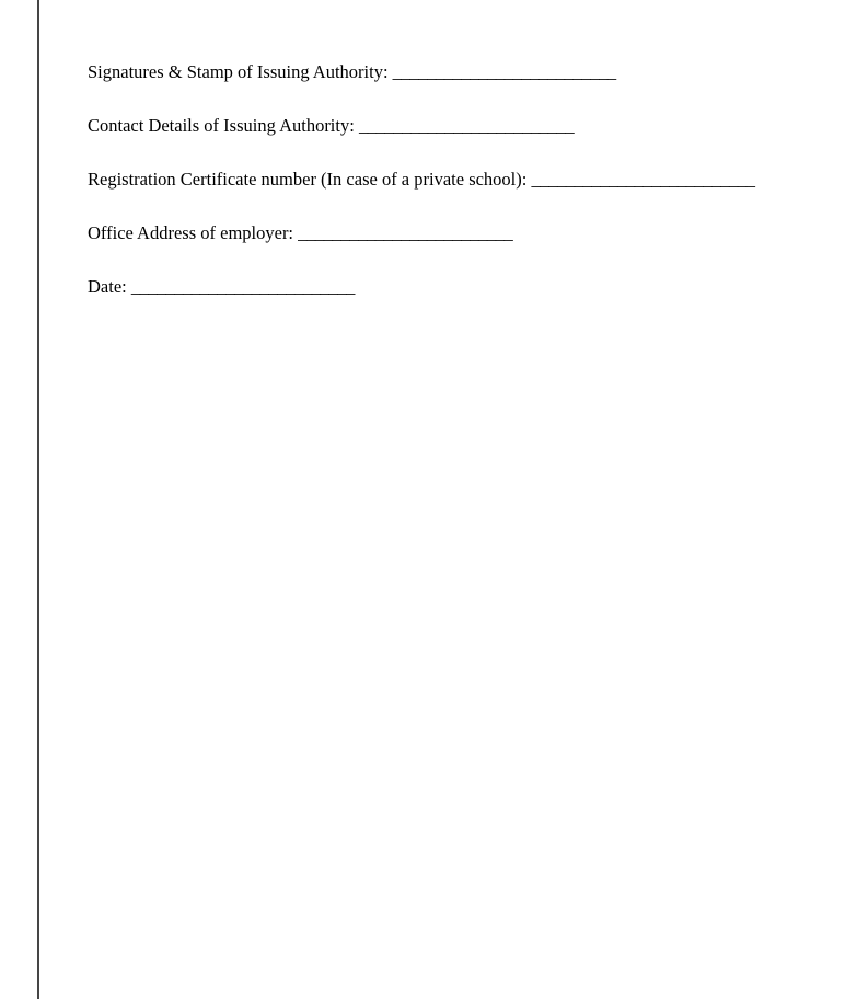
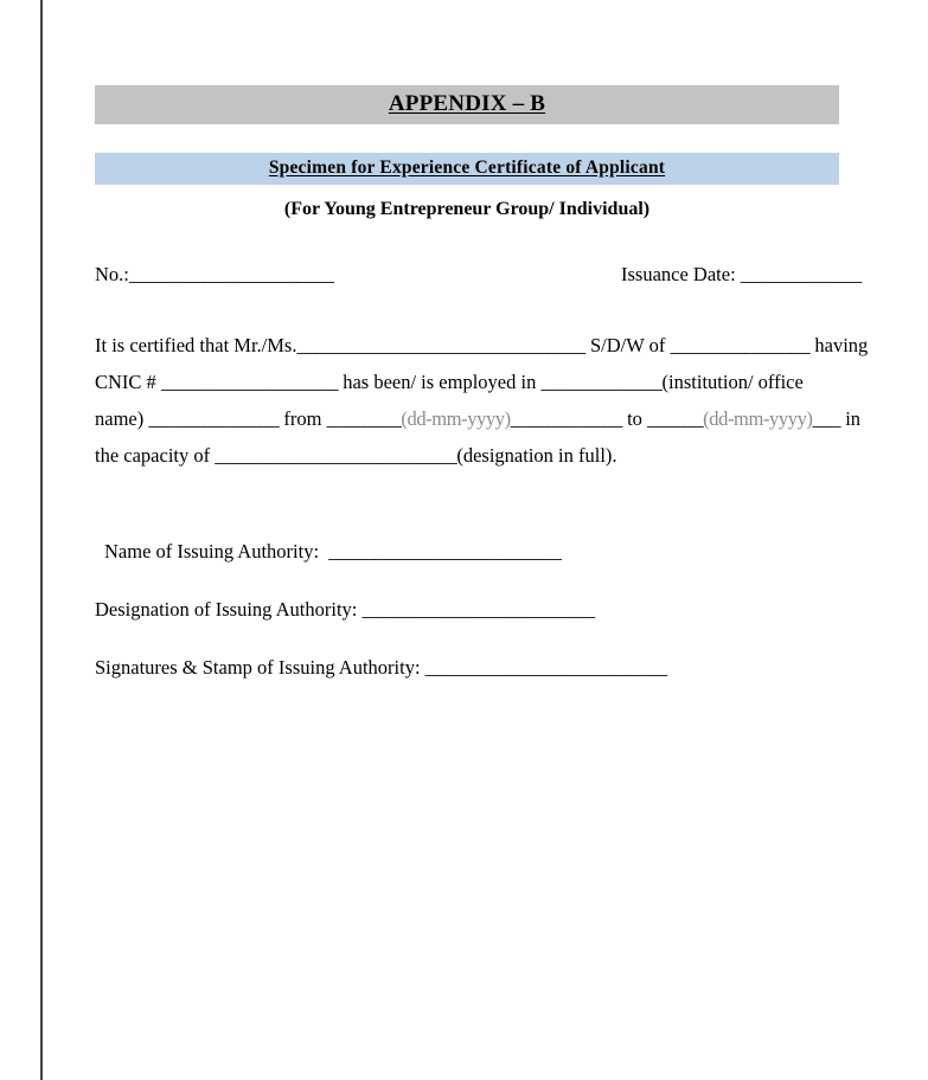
+ APPENDIX – B
+ Specimen for Experience Certificate of Applicant
+ (For Young Entrepreneur Group/ Individual)
+ No.:______________________
+ Issuance Date: _____________
+ It is certified that Mr./Ms._______________________________ S/D/W of _______________ having CNIC # ___________________ has been/ is employed in _____________(institution/ office name) ______________ from ________(dd-mm-yyyy)____________ to ______(dd-mm-yyyy)___ in the capacity of __________________________(designation in full).
+ Name of Issuing Authority: _________________________
+ Designation of Issuing Authority: _________________________
  Signatures & Stamp of Issuing Authority: __________________________
- Contact Details of Issuing Authority: _________________________
- Registration Certificate number (In case of a private school): __________________________
- Office Address of employer: _________________________
- Date: __________________________
